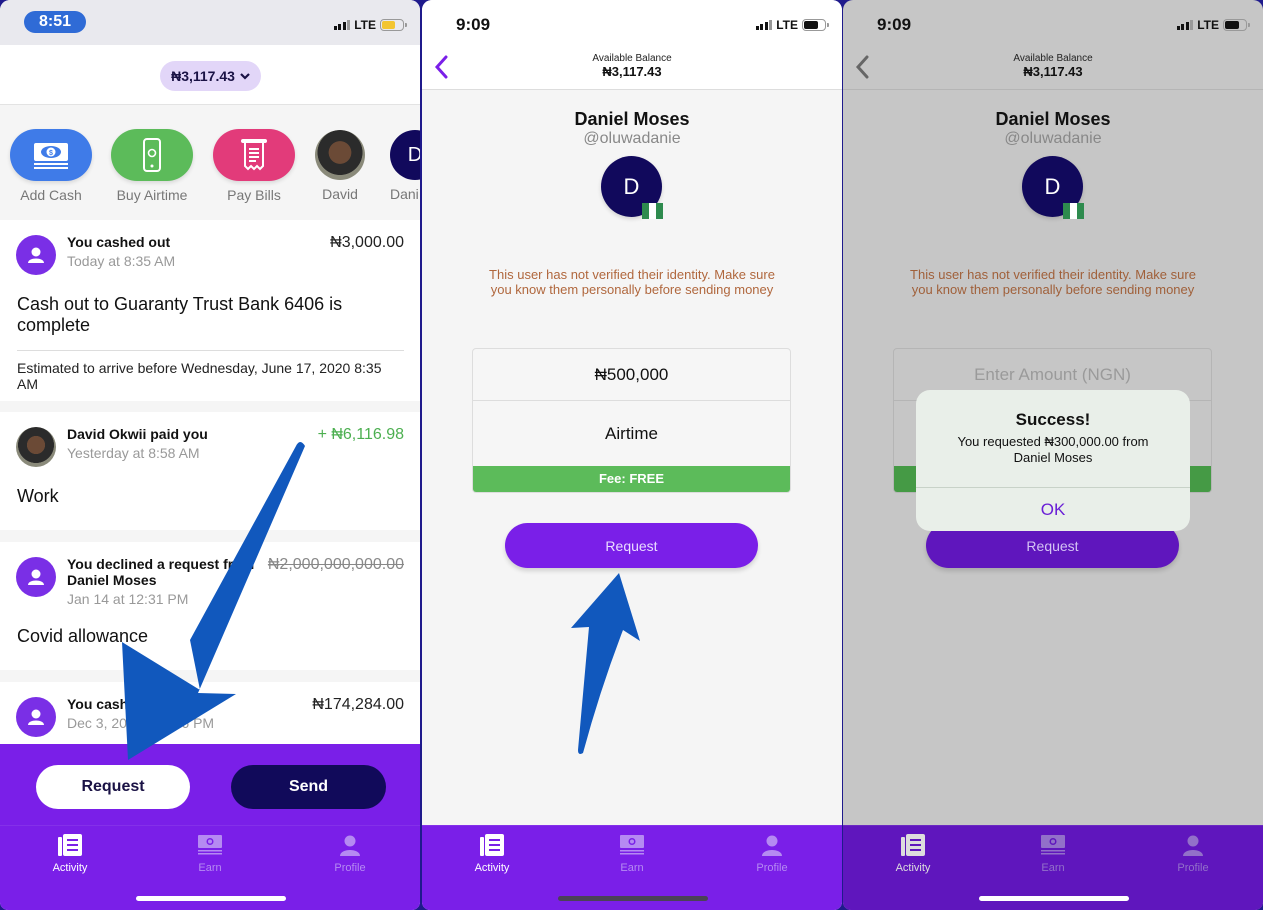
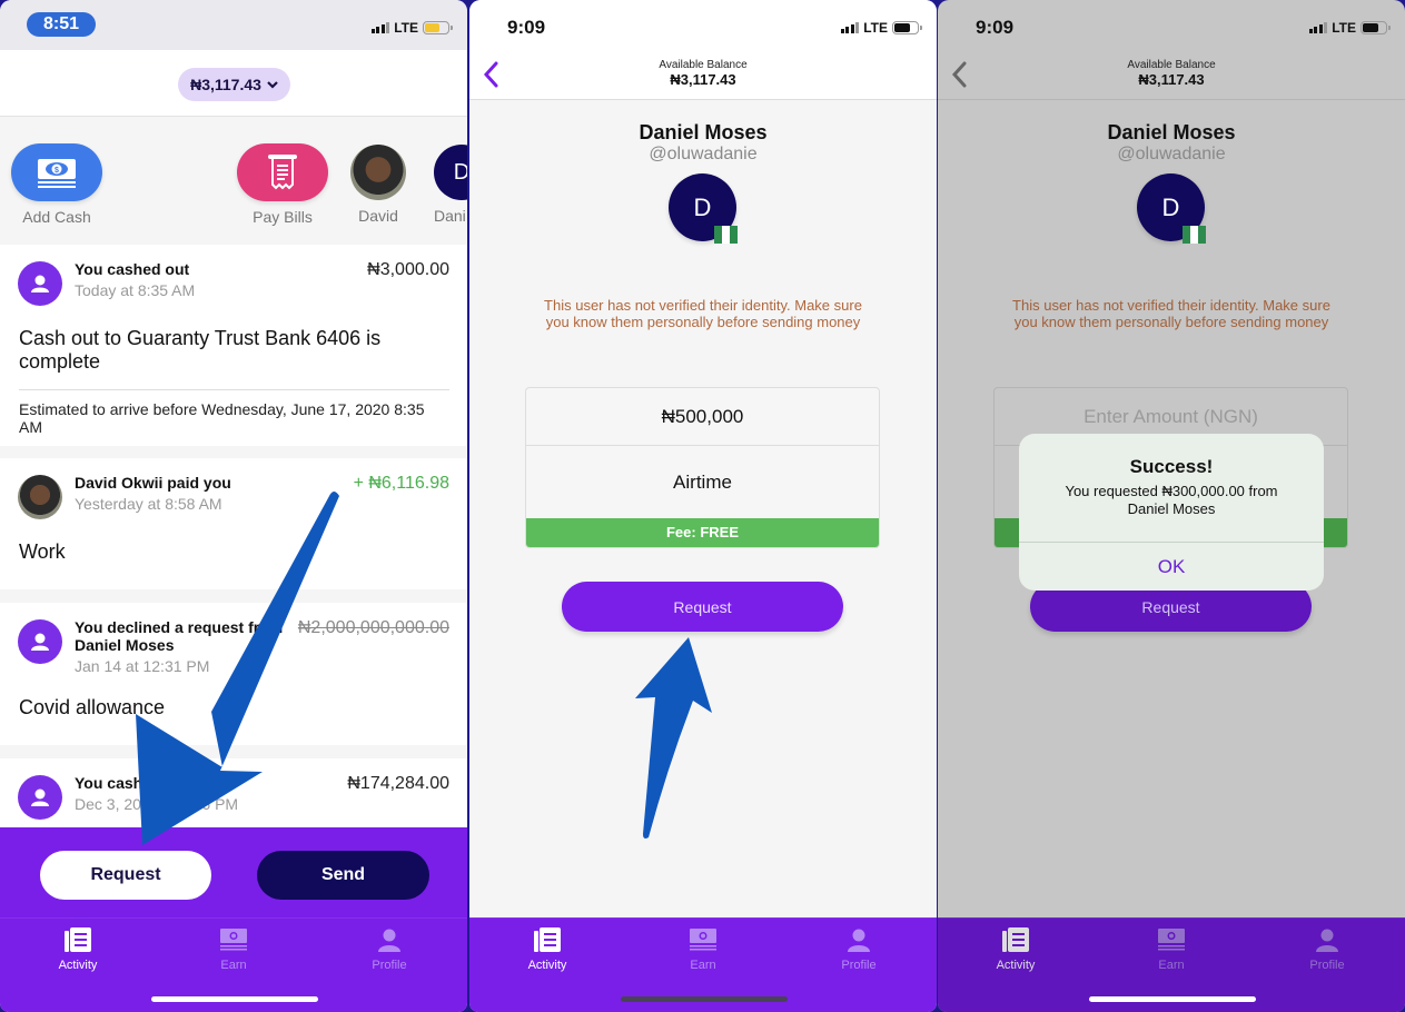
  8:51
  LTE
  ₦3,117.43
  Add Cash
- Buy Airtime
  Pay Bills
  David
  D
  Dani
  You cashed out
  Today at 8:35 AM
  ₦3,000.00
  Cash out to Guaranty Trust Bank 6406 is complete
  Estimated to arrive before Wednesday, June 17, 2020 8:35 AM
  David Okwii paid you
  Yesterday at 8:58 AM
  + ₦6,116.98
  Work
  You declined a request fr Daniel Moses
  Jan 14 at 12:31 PM
  ₦2,000,000,000.00
  Covid allowance
  ₦174,284.00
  Request
  Send
  Activity
  Earn
  Profile
  9:09
  LTE
  Available Balance
  ₦3,117.43
  Daniel Moses
  @oluwadanie
  D
  This user has not verified their identity. Make sure you know them personally before sending money
  ₦500,000
  Airtime
  Fee: FREE
  Request
  Activity
  Earn
  Profile
  9:09
  LTE
  Available Balance
  ₦3,117.43
  Daniel Moses
  @oluwadanie
  D
  This user has not verified their identity. Make sure you know them personally before sending money
  Enter Amount (NGN)
  Request
  Success!
  You requested ₦300,000.00 from Daniel Moses
  OK
  Activity
  Earn
  Profile
